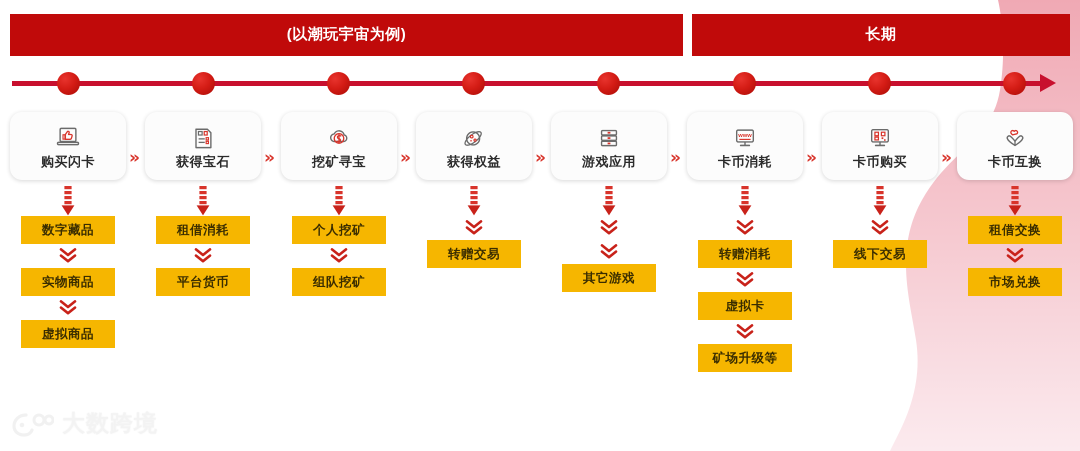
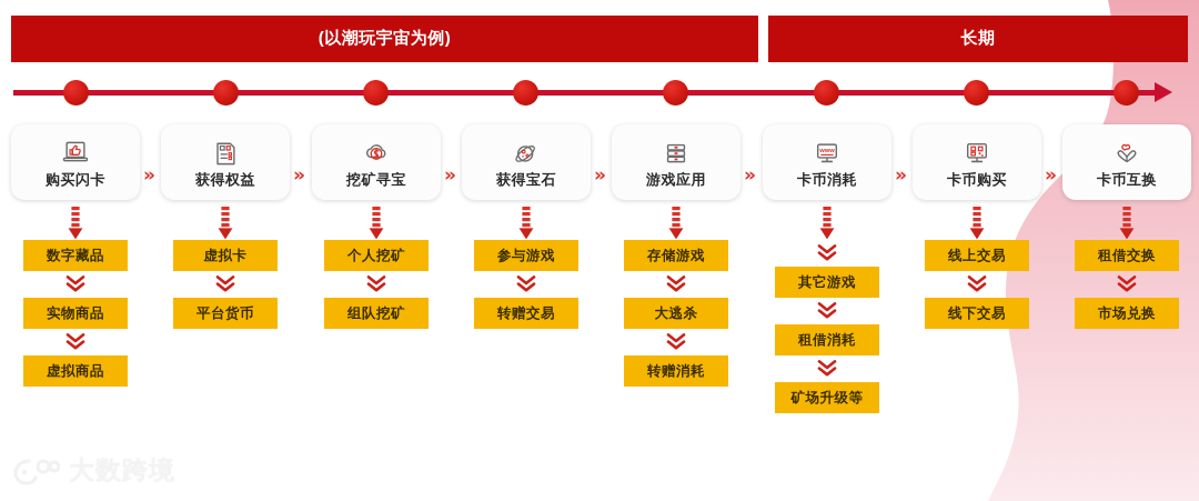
  (以潮玩宇宙为例)
  长期
  购买闪卡
  数字藏品
  实物商品
  虚拟商品
- 获得宝石
+ 获得权益
- 租借消耗
+ 虚拟卡
  平台货币
  挖矿寻宝
  个人挖矿
  组队挖矿
- 获得权益
+ 获得宝石
+ 参与游戏
  转赠交易
  游戏应用
+ 存储游戏
+ 大逃杀
- 其它游戏
+ 转赠消耗
  卡币消耗
- 转赠消耗
+ 其它游戏
- 虚拟卡
+ 租借消耗
  矿场升级等
  卡币购买
+ 线上交易
  线下交易
  卡币互换
  租借交换
  市场兑换
  »
  »
  »
  »
  »
  »
  »
